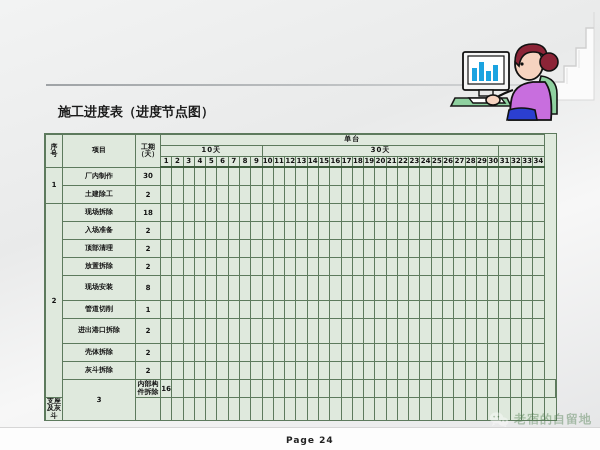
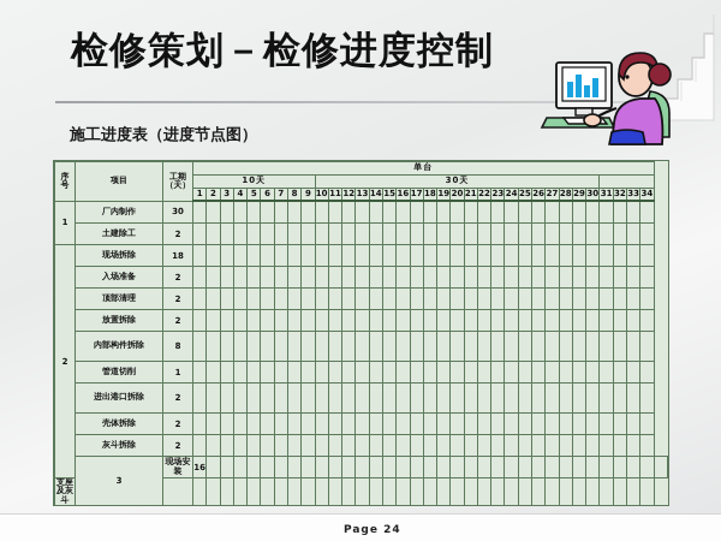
+ 检修策划－检修进度控制
  施工进度表（进度节点图）
  序 号	项目	工期 （天）	单台
  10天	30天
  1	2	3	4	5	6	7	8	9	10	11	12	13	14	15	16	17	18	19	20	21	22	23	24	25	26	27	28	29	30	31	32	33	34
  1	厂内制作	30
  土建除工	2
  2	现场拆除	18
  入场准备	2
  顶部清理	2
  放置拆除	2
- 现场安装	8
+ 内部构件拆除	8
  管道切削	1
  进出港口拆除	2
  壳体拆除	2
  灰斗拆除	2
- 3	内部构件拆除	16
+ 3	现场安装	16
  支座及灰斗
- 老宿的自留地
  Page 24
